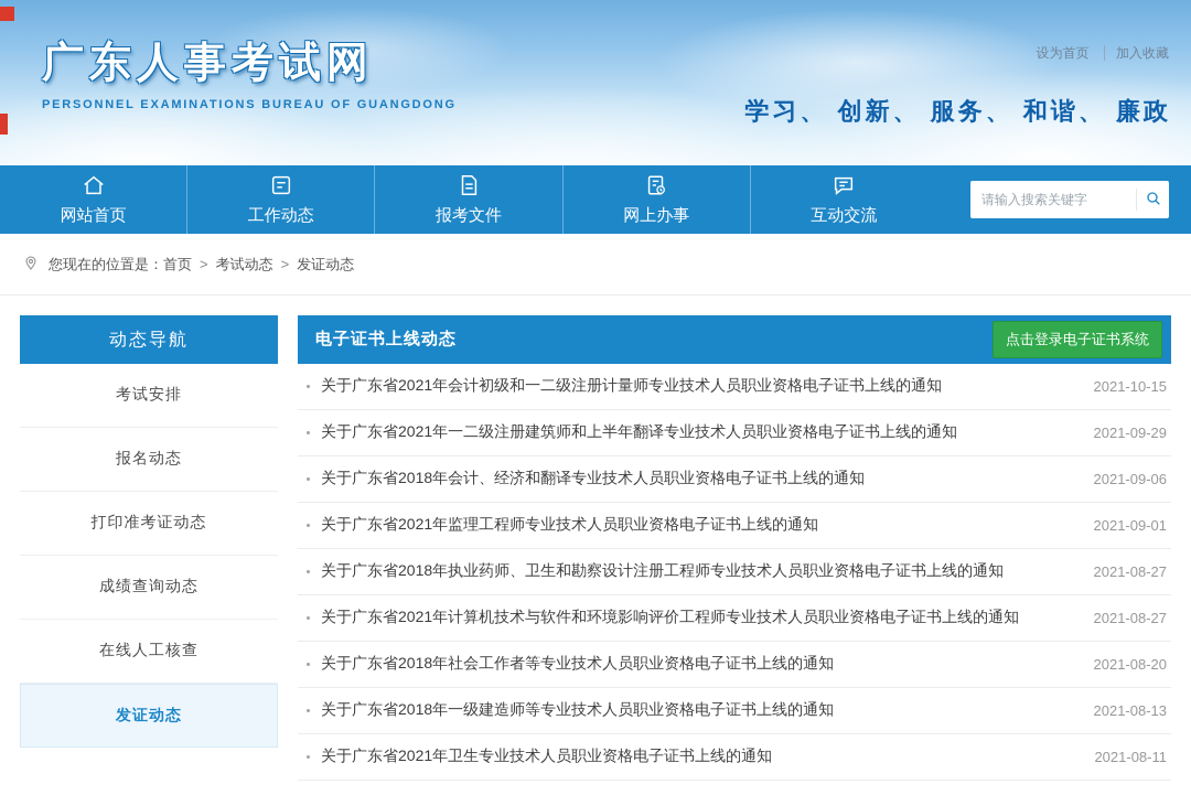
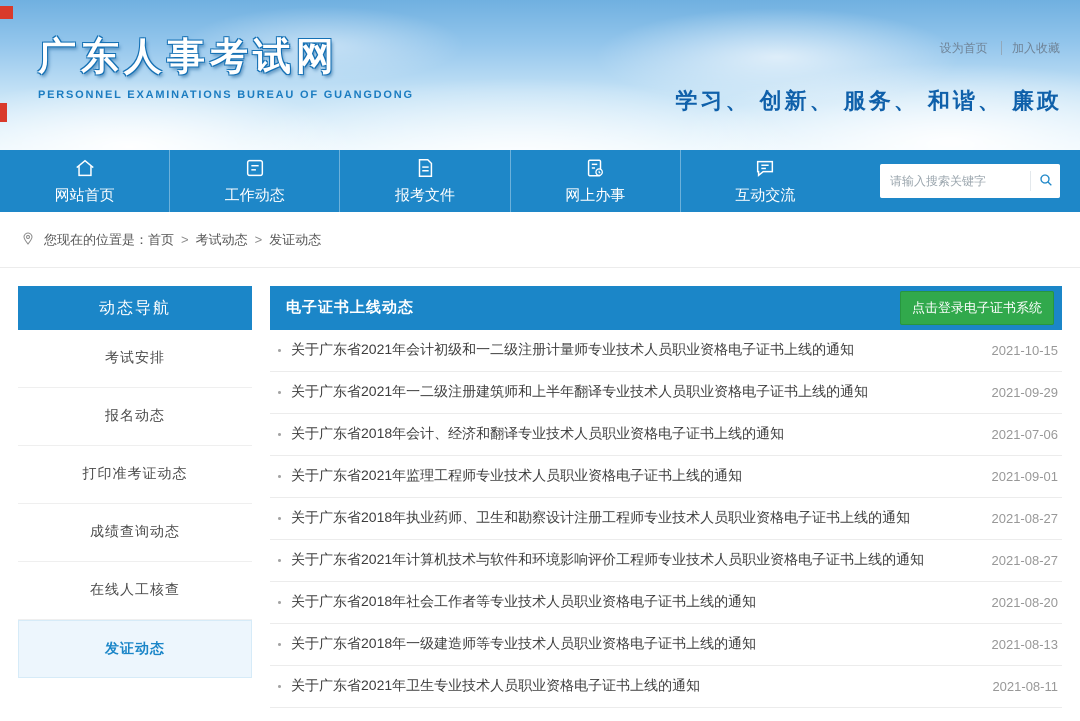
  广东人事考试网
  PERSONNEL EXAMINATIONS BUREAU OF GUANGDONG
  设为首页 加入收藏
  学习、 创新、 服务、 和谐、 廉政
  网站首页
  工作动态
  报考文件
  网上办事
  互动交流
  请输入搜索关键字
  您现在的位置是：
  首页
  >
  考试动态
  >
  发证动态
  动态导航
  考试安排
  报名动态
  打印准考证动态
  成绩查询动态
  在线人工核查
  发证动态
  电子证书上线动态
  点击登录电子证书系统
  关于广东省2021年会计初级和一二级注册计量师专业技术人员职业资格电子证书上线的通知
  2021-10-15
  关于广东省2021年一二级注册建筑师和上半年翻译专业技术人员职业资格电子证书上线的通知
  2021-09-29
  关于广东省2018年会计、经济和翻译专业技术人员职业资格电子证书上线的通知
- 2021-09-06
+ 2021-07-06
  关于广东省2021年监理工程师专业技术人员职业资格电子证书上线的通知
  2021-09-01
  关于广东省2018年执业药师、卫生和勘察设计注册工程师专业技术人员职业资格电子证书上线的通知
  2021-08-27
  关于广东省2021年计算机技术与软件和环境影响评价工程师专业技术人员职业资格电子证书上线的通知
  2021-08-27
  关于广东省2018年社会工作者等专业技术人员职业资格电子证书上线的通知
  2021-08-20
  关于广东省2018年一级建造师等专业技术人员职业资格电子证书上线的通知
  2021-08-13
  关于广东省2021年卫生专业技术人员职业资格电子证书上线的通知
  2021-08-11
